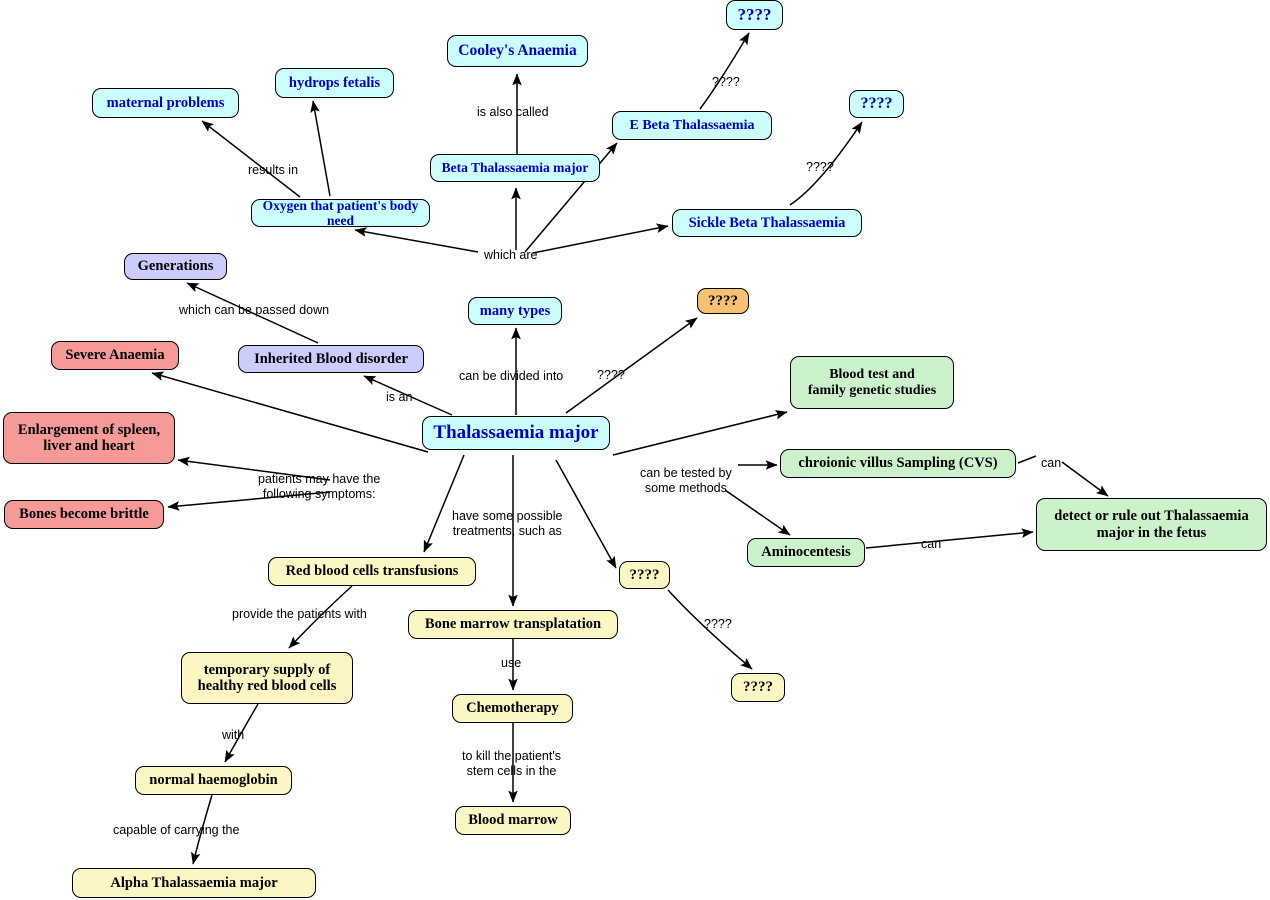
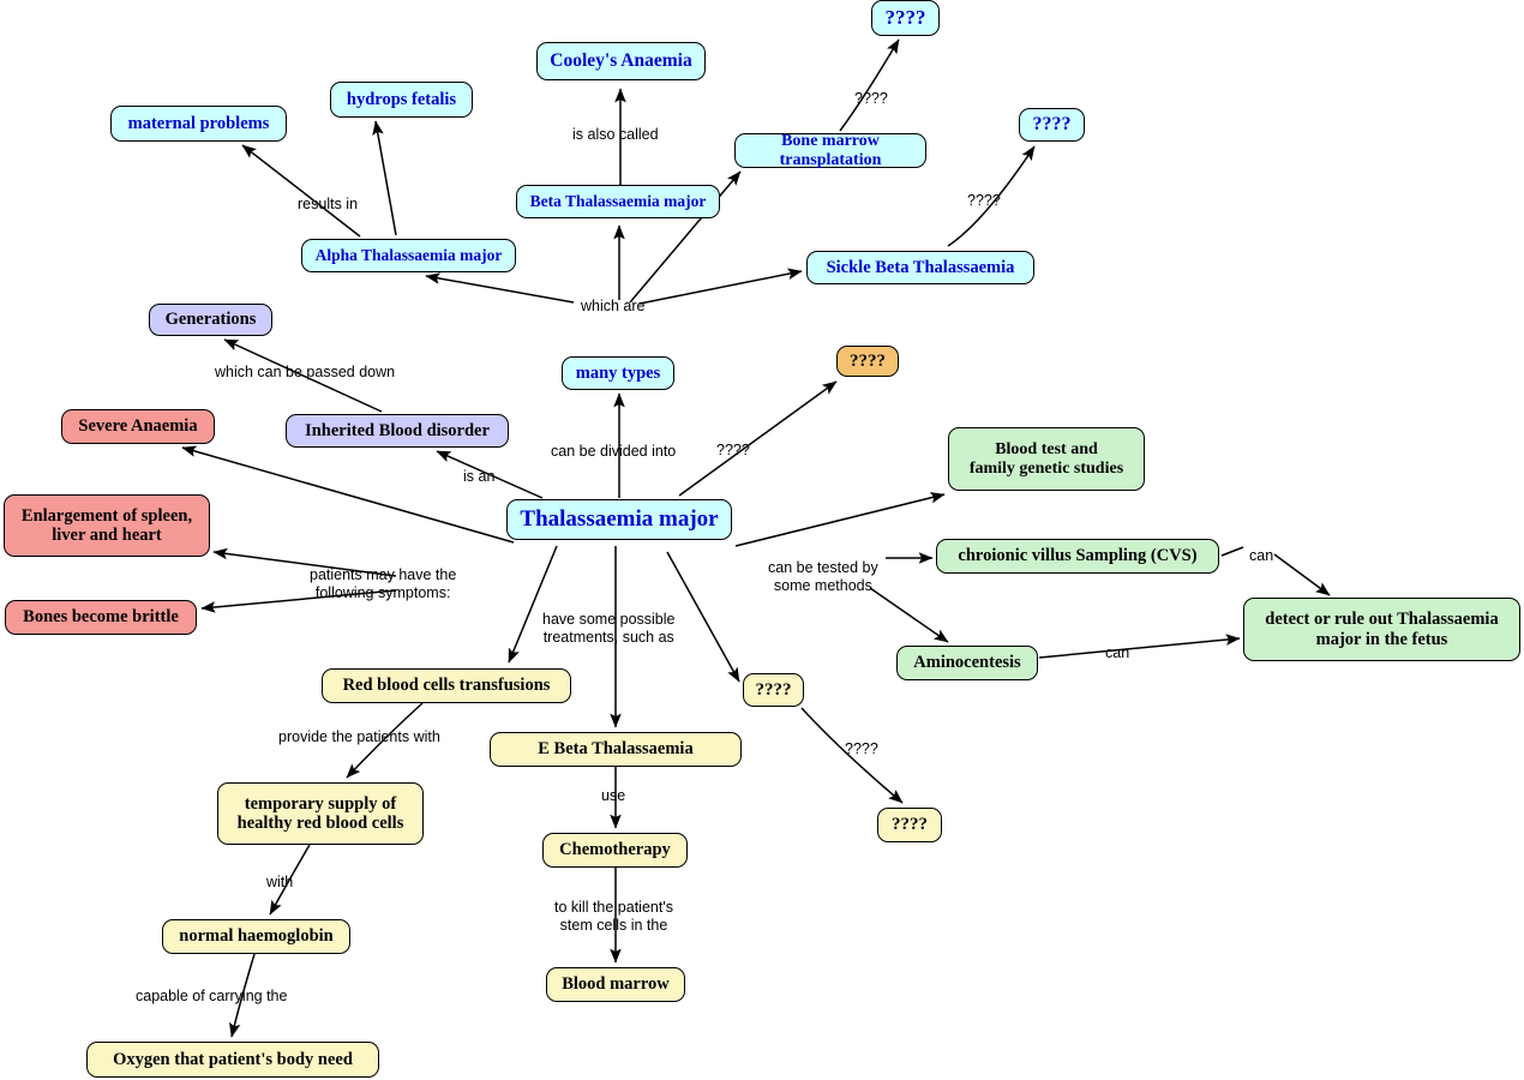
  ????
  Cooley's Anaemia
  hydrops fetalis
  maternal problems
  ????
- E Beta Thalassaemia
+ Bone marrow transplatation
  Beta Thalassaemia major
  Sickle Beta Thalassaemia
- Oxygen that patient's body need
+ Alpha Thalassaemia major
  Generations
  many types
  ????
  Severe Anaemia
  Inherited Blood disorder
  Blood test and
  family genetic studies
  Enlargement of spleen,
  liver and heart
  Thalassaemia major
  chroionic villus Sampling (CVS)
  Bones become brittle
  detect or rule out Thalassaemia
  major in the fetus
  Aminocentesis
  Red blood cells transfusions
  ????
- Bone marrow transplatation
+ E Beta Thalassaemia
  temporary supply of
  healthy red blood cells
  ????
  Chemotherapy
  normal haemoglobin
  Blood marrow
- Alpha Thalassaemia major
+ Oxygen that patient's body need
  is also called
  ????
  results in
  ????
  which are
  which can be passed down
  is an
  can be divided into
  ????
  can be tested by
  some methods
  can
  patients may have the
  following symptoms:
  can
  have some possible
  treatments, such as
  provide the patients with
  ????
  use
  with
  to kill the patient's
  stem cells in the
  capable of carrying the
